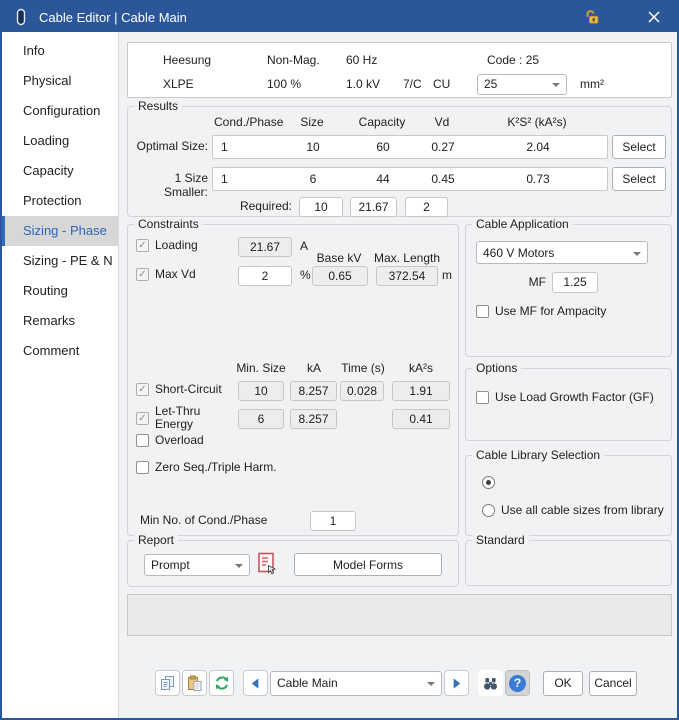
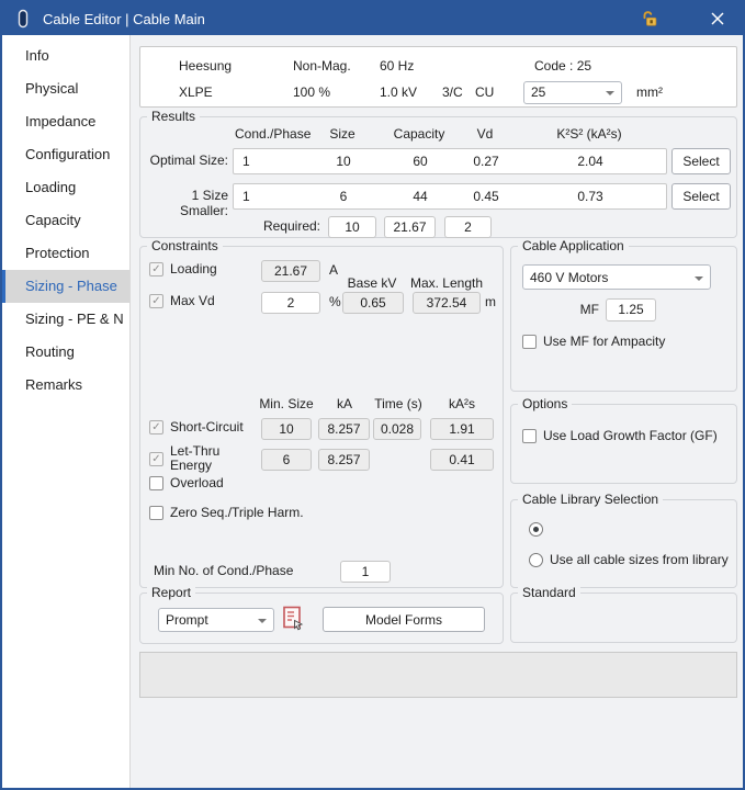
  Cable Editor | Cable Main
  Info
  Physical
+ Impedance
  Configuration
  Loading
  Capacity
  Protection
  Sizing - Phase
  Sizing - PE & N
  Routing
  Remarks
- Comment
  Heesung
  Non-Mag.
  60 Hz
  Code : 25
  XLPE
  100 %
  1.0 kV
- 7/C
+ 3/C
  CU
  25
  mm²
  Results
  Cond./Phas
  Size
  Capacity
  Vd
  K²S² (kA²s)
  Optimal Size:
  1
  10
  60
  0.27
  2.04
  Select
  1 Size Smaller:
  1
  6
  44
  0.45
  0.73
  Select
  Required:
  10
  21.67
  2
  Constraints
  ✓
  Loading
  21.67
  A
  Base kV
  Max. Length
  ✓
  Max Vd
  2
  %
  0.65
  372.54
  m
  Min. Size
  kA
  Time (s)
  kA²s
  ✓
  Short-Circuit
  10
  8.257
  0.028
  1.91
  ✓
  Let-Thru Energy
  6
  8.257
  0.41
  Overload
  Zero Seq./Triple Harm.
  Min No. of Cond./Phase
  1
  Report
  Prompt
  Model Forms
  Cable Application
  460 V Motors
  MF
  1.25
  Use MF for Ampacity
  Options
  Use Load Growth Factor (GF)
  Cable Library Selection
  Use all cable sizes from library
  Standard
- Cable Main
- ?
- OK
- Cancel
